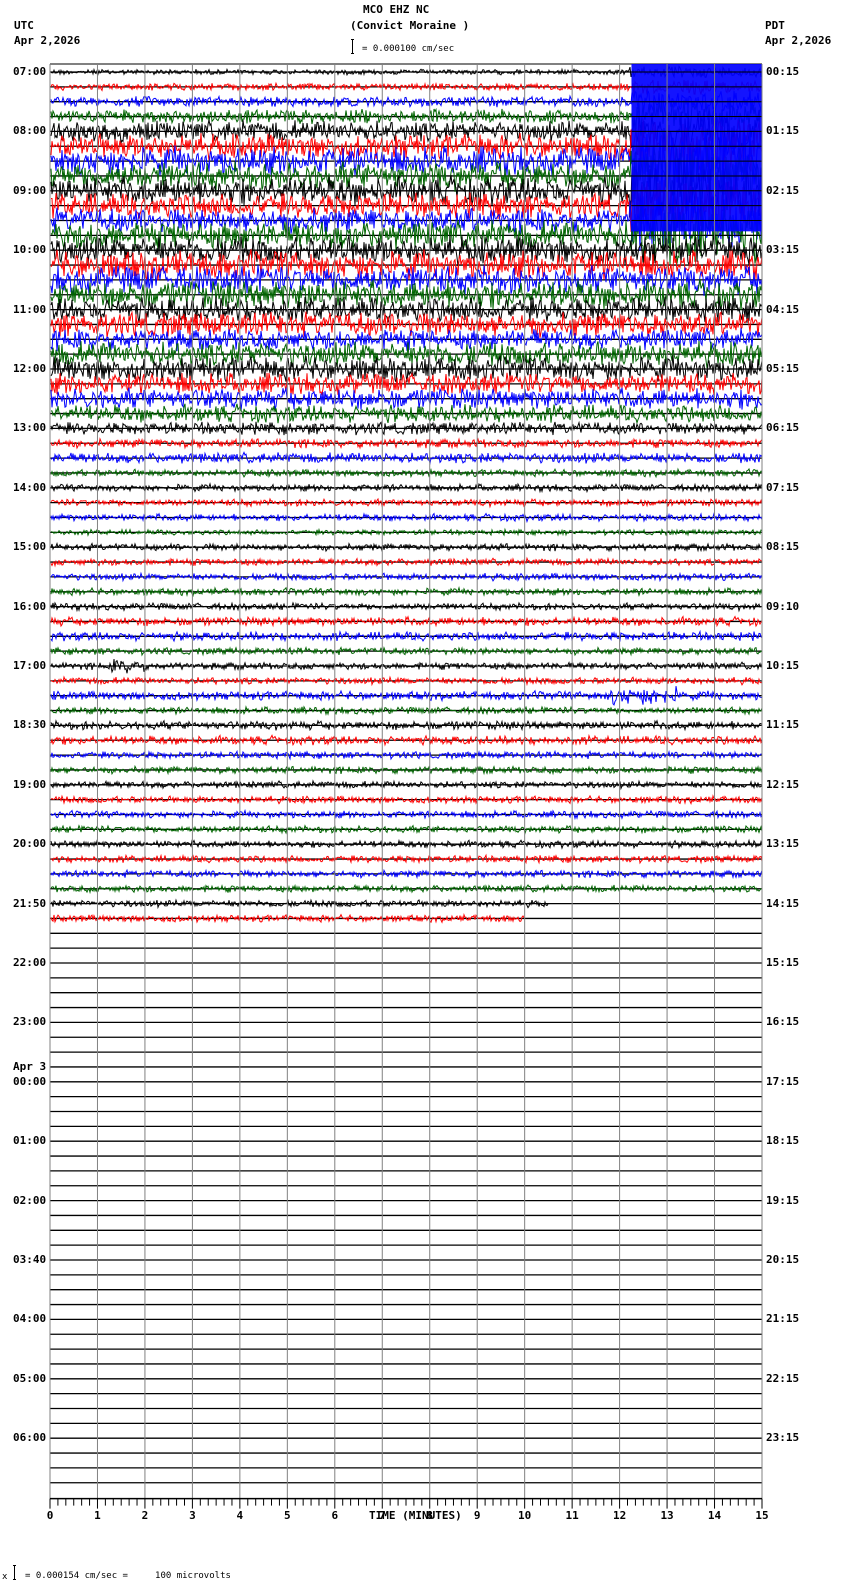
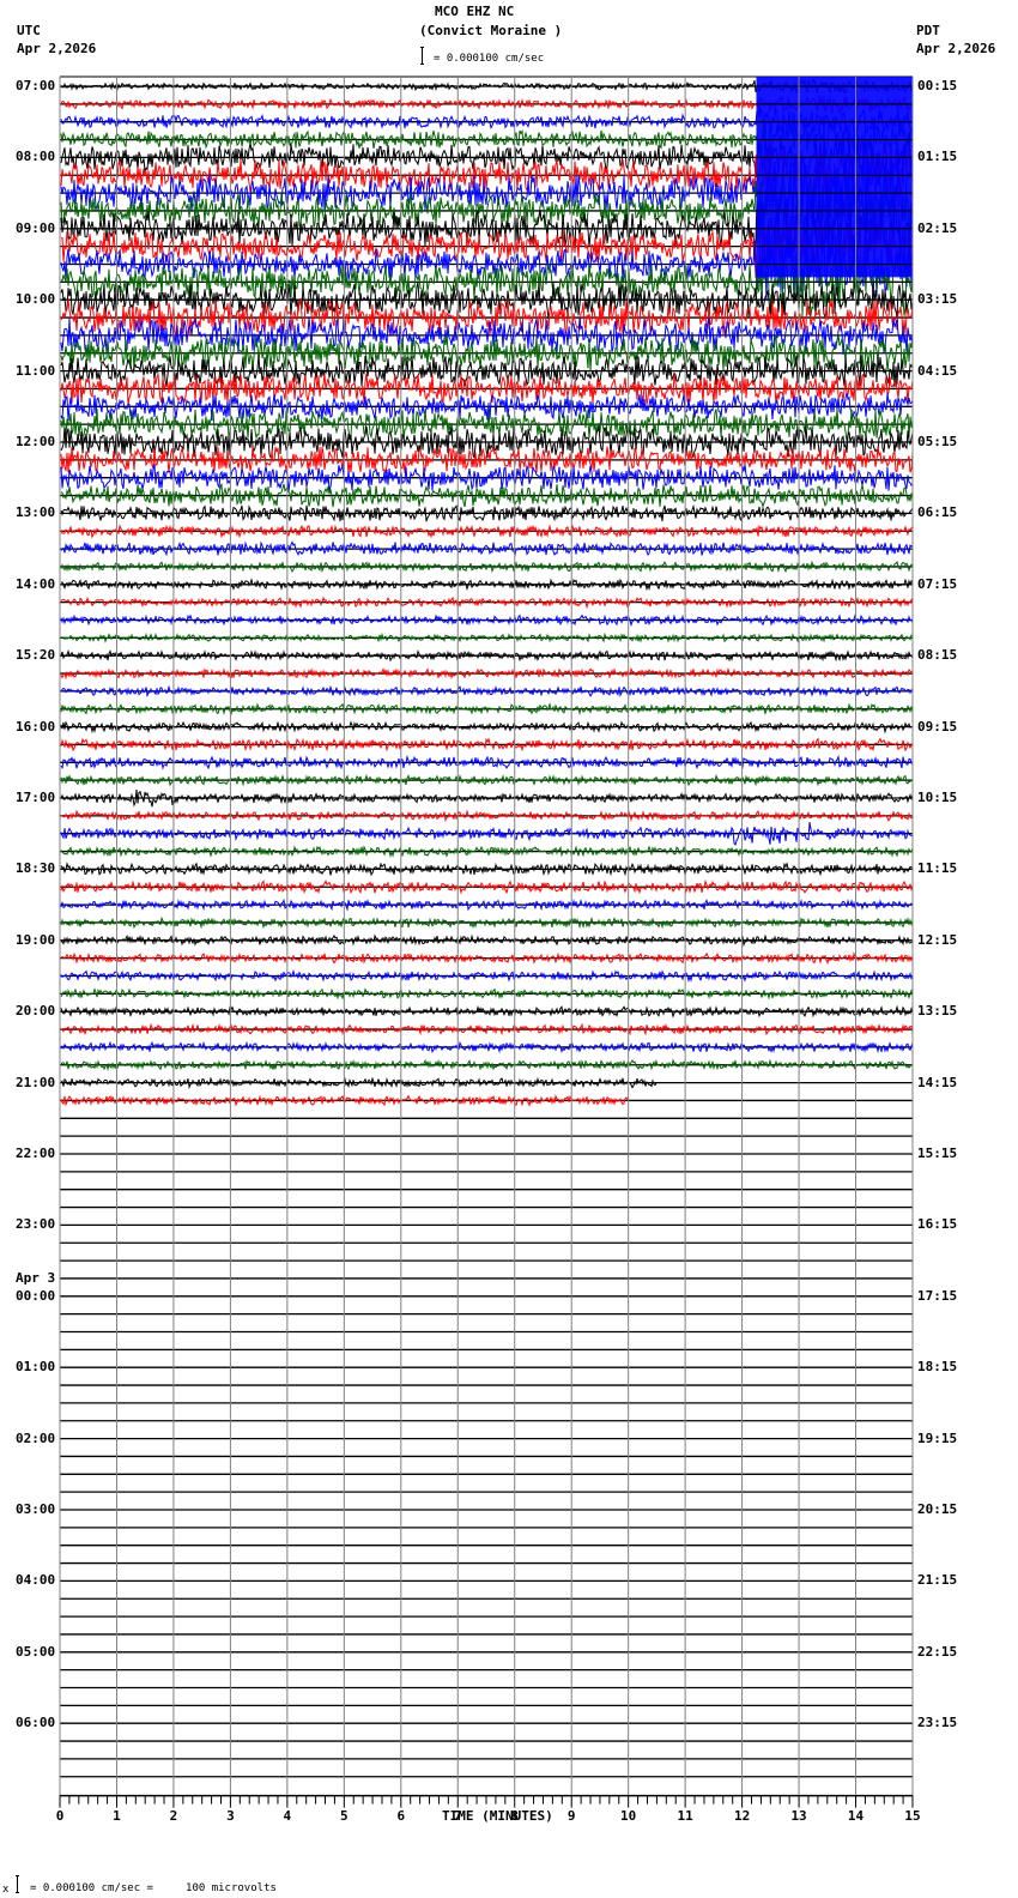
  MCO EHZ NC
  (Convict Moraine )
  UTC
  Apr 2,2026
  PDT
  Apr 2,2026
  = 0.000100 cm/sec
  0
  1
  2
  3
  4
  5
  6
  7
  8
  9
  10
  11
  12
  13
  14
  15
  07:00
  08:00
  09:00
  10:00
  11:00
  12:00
  13:00
  14:00
- 15:00
+ 15:20
  16:00
  17:00
  18:30
  19:00
  20:00
- 21:50
+ 21:00
  22:00
  23:00
  00:00
  Apr 3
  01:00
  02:00
- 03:40
+ 03:00
  04:00
  05:00
  06:00
  00:15
  01:15
  02:15
  03:15
  04:15
  05:15
  06:15
  07:15
  08:15
- 09:10
+ 09:15
  10:15
  11:15
  12:15
  13:15
  14:15
  15:15
  16:15
  17:15
  18:15
  19:15
  20:15
  21:15
  22:15
  23:15
  TIME (MINUTES)
  x
- = 0.000154 cm/sec = 100 microvolts
+ = 0.000100 cm/sec = 100 microvolts
